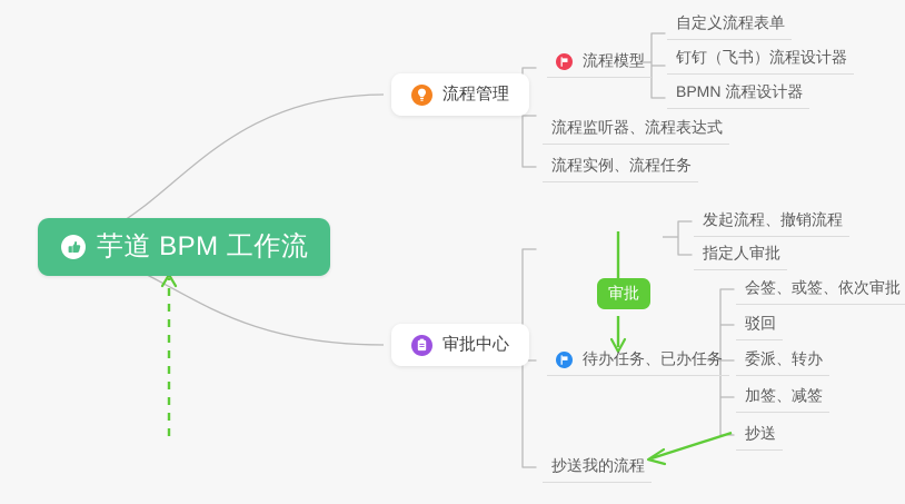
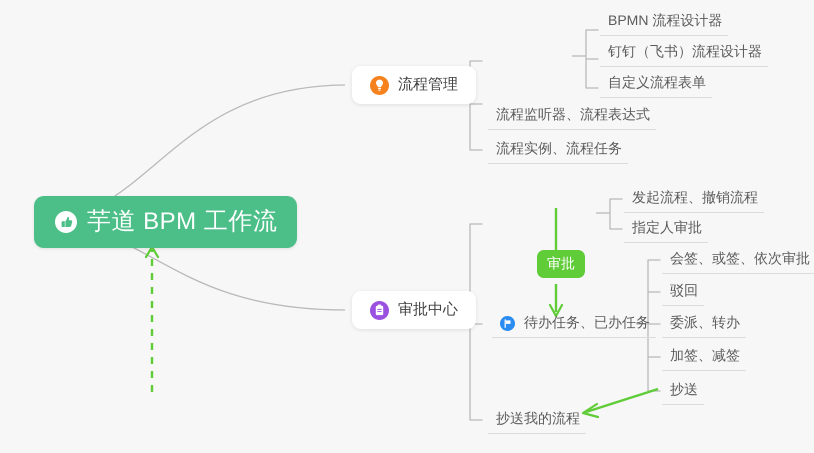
  芋道 BPM 工作流
  流程管理
- 流程模型
  流程监听器、流程表达式
  流程实例、流程任务
- 自定义流程表单
+ BPMN 流程设计器
  钉钉（飞书）流程设计器
- BPMN 流程设计器
+ 自定义流程表单
  审批中心
  待办任务、已办任务
  抄送我的流程
  发起流程、撤销流程
  指定人审批
  会签、或签、依次审批
  驳回
  委派、转办
  加签、减签
  抄送
  审批
